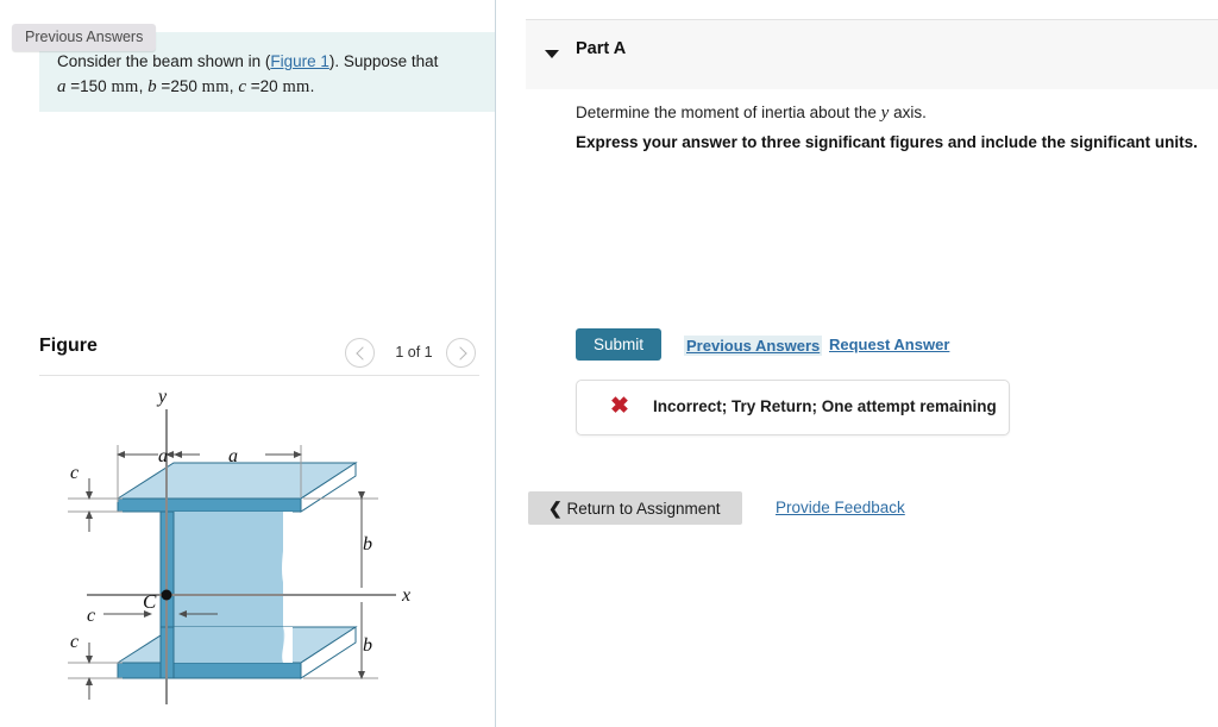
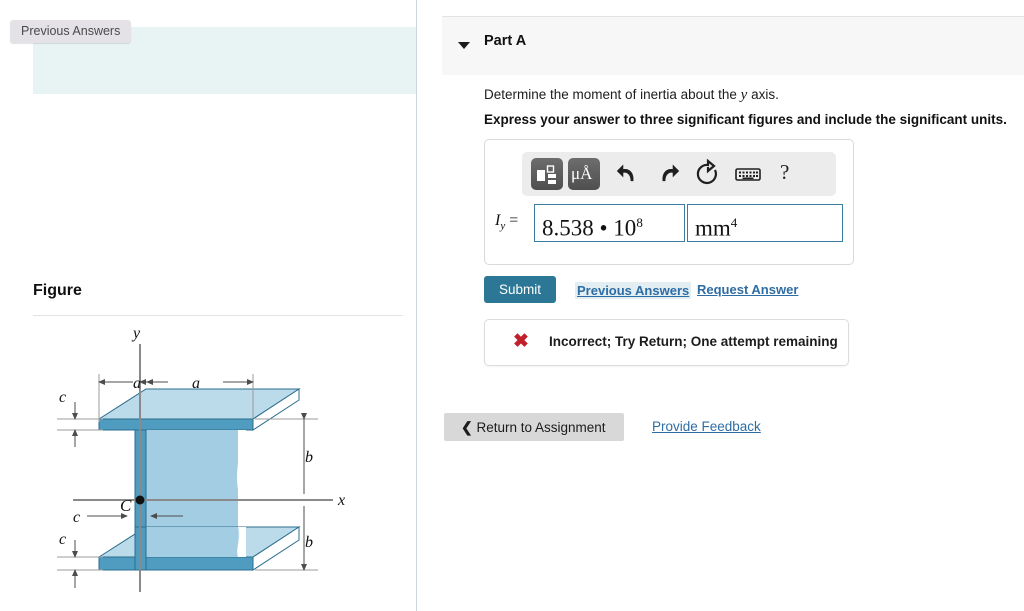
  Previous Answers
- Consider the beam shown in (Figure 1). Suppose that
- a =150 mm, b =250 mm, c =20 mm.
  Figure
- 1 of 1
  y
  x
  C
  a
  a
  c
  c
  c
  b
  b
  Part A
  Determine the moment of inertia about the y axis.
  Express your answer to three significant figures and include the significant units.
+ μÅ
+ ?
+ Iy =
+ 8.538 • 108
+ mm4
  Submit
  Previous Answers
  Request Answer
  ✖
  Incorrect; Try Return; One attempt remaining
  Return to Assignment
  ❮
  Provide Feedback
